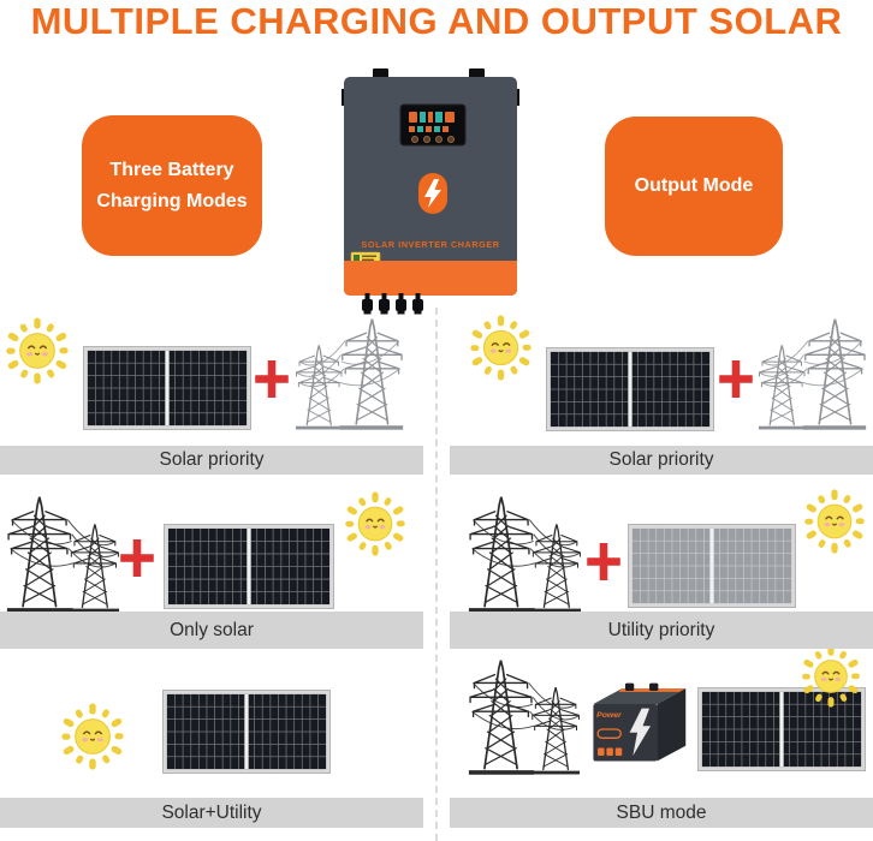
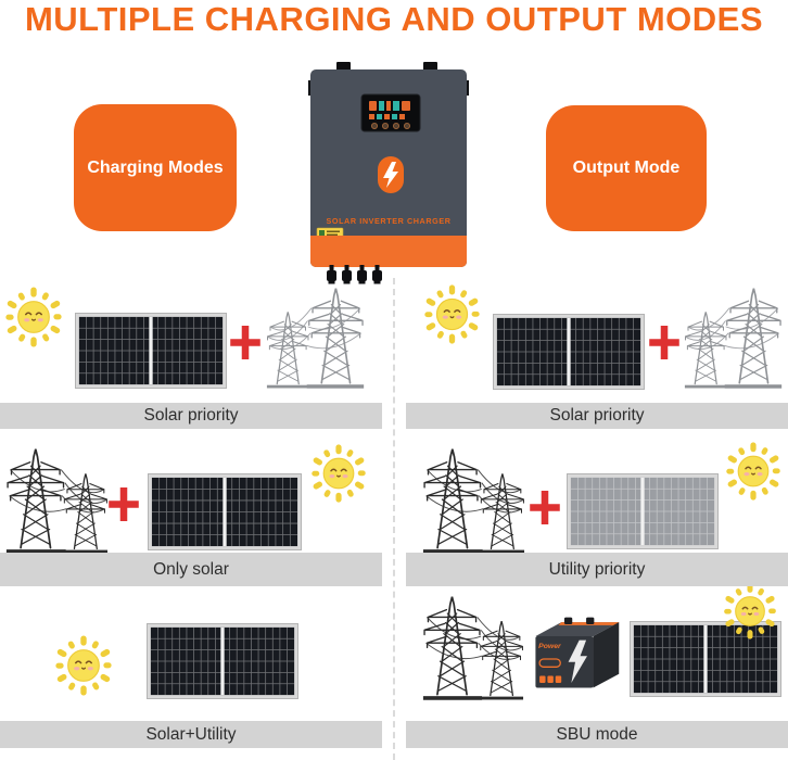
- MULTIPLE CHARGING AND OUTPUT SOLAR
+ MULTIPLE CHARGING AND OUTPUT MODES
- Three Battery
  Charging Modes
  Output Mode
  SOLAR INVERTER CHARGER
  Solar priority
  Solar priority
  Only solar
  Utility priority
  Solar+Utility
  SBU mode
